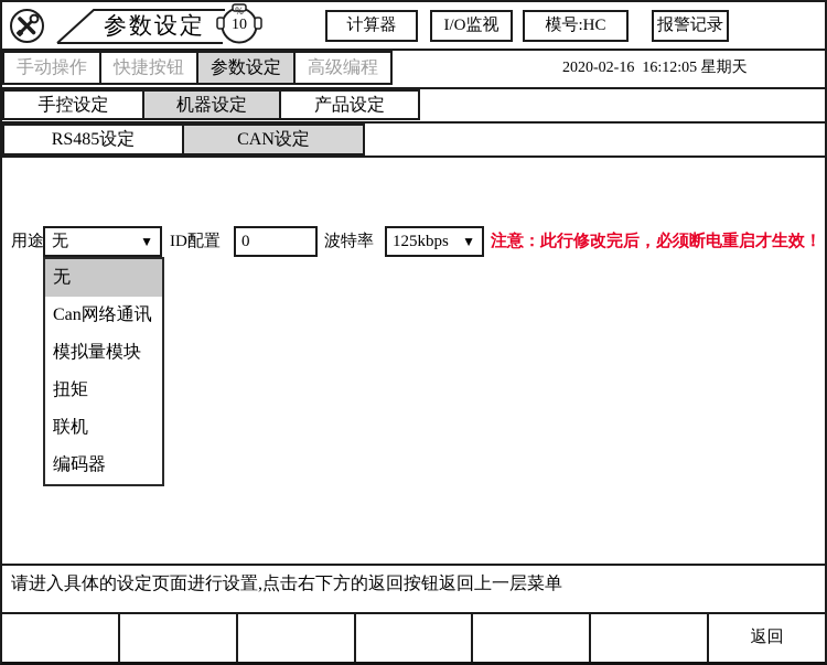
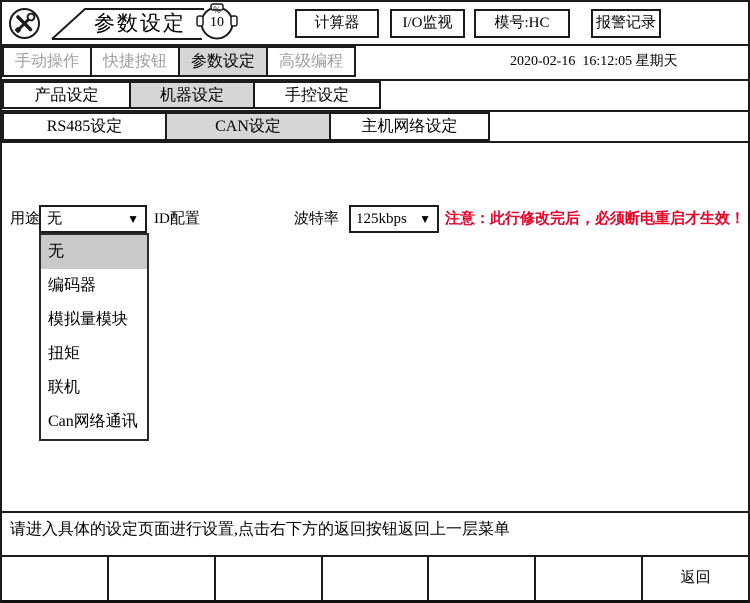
  参数设定
  %
  10
  计算器
  I/O监视
  模号:HC
  报警记录
  手动操作
  快捷按钮
  参数设定
  高级编程
  2020-02-16 16:12:05 星期天
- 手控设定
+ 产品设定
  机器设定
- 产品设定
+ 手控设定
  RS485设定
  CAN设定
+ 主机网络设定
  用途
  无
  ▼
  ID配置
- 0
  波特率
  125kbps
  ▼
  注意：此行修改完后，必须断电重启才生效！
  无
- Can网络通讯
+ 编码器
  模拟量模块
  扭矩
  联机
- 编码器
+ Can网络通讯
  请进入具体的设定页面进行设置,点击右下方的返回按钮返回上一层菜单
  返回
